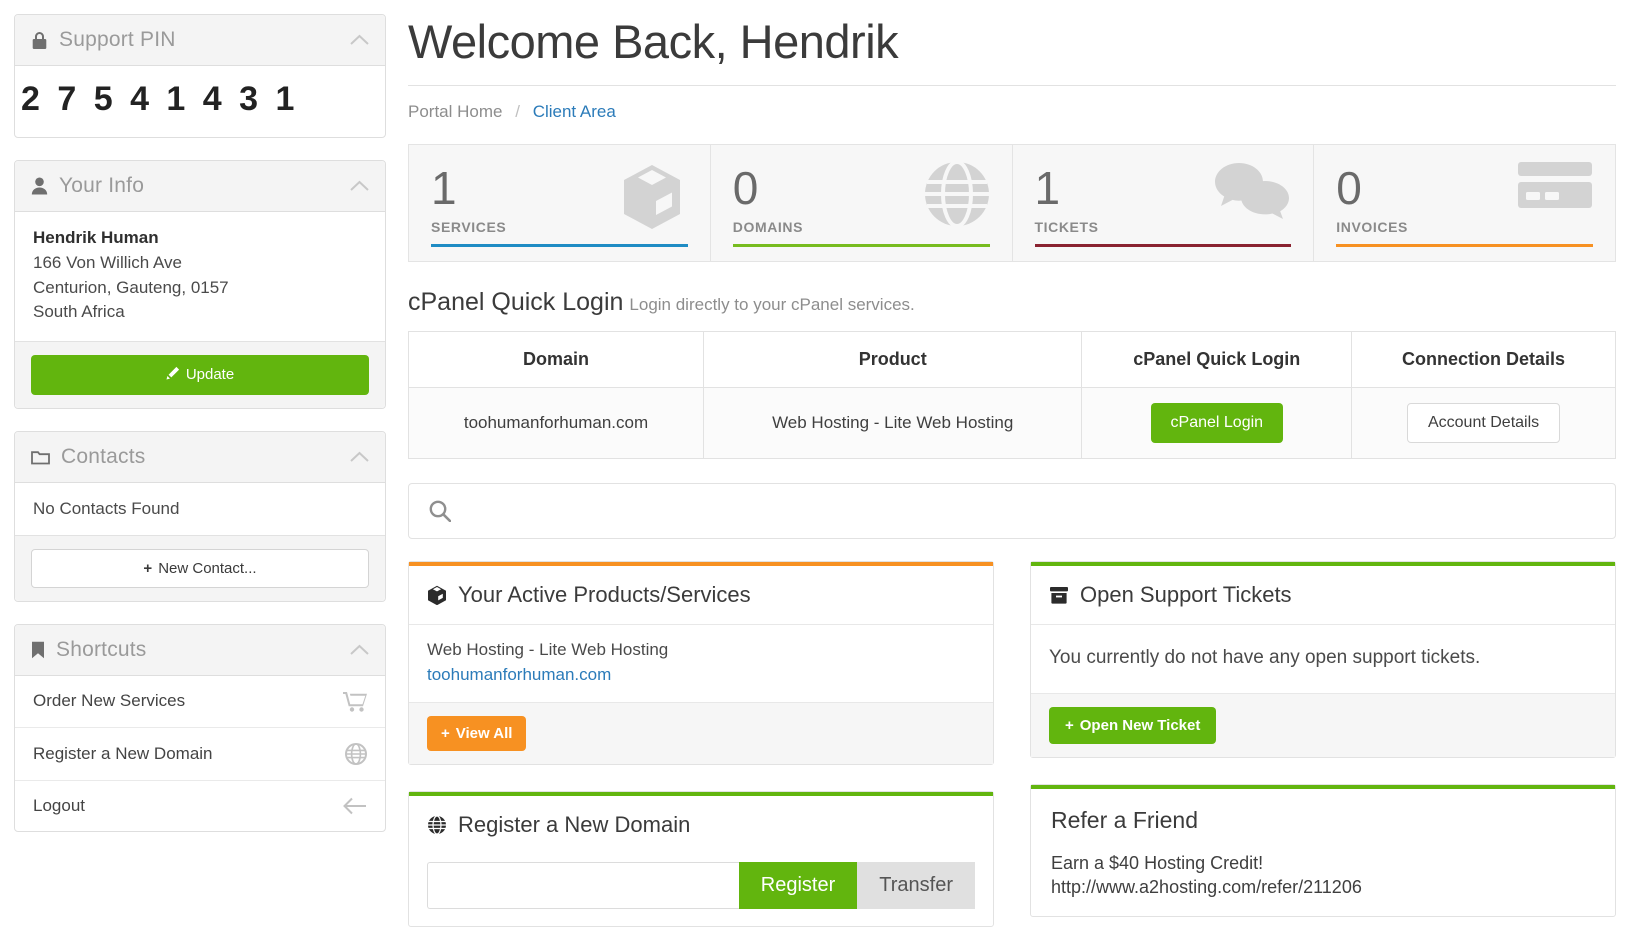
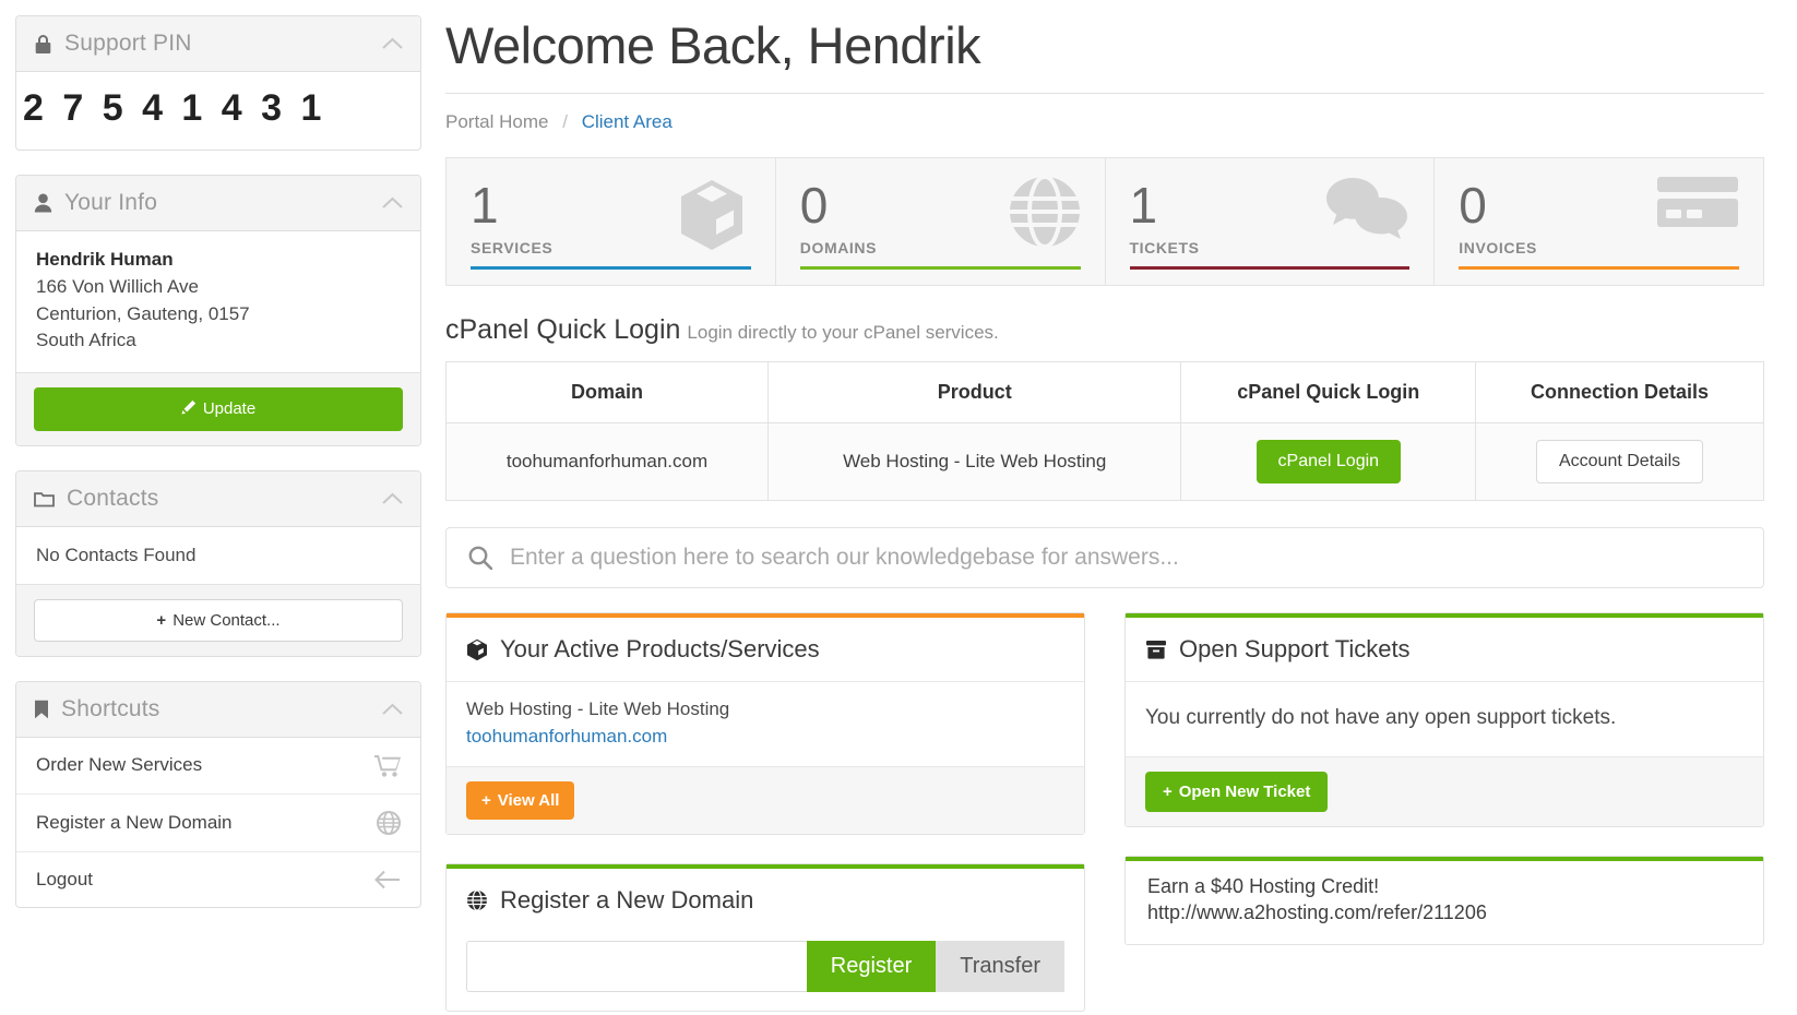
  Support PIN
  2 7 5 4 1 4 3 1
  Your Info
  Hendrik Human
  166 Von Willich Ave
  Centurion, Gauteng, 0157
  South Africa
  Update
  Contacts
  No Contacts Found
  +
  New Contact...
  Shortcuts
  Order New Services
  Register a New Domain
  Logout
  Welcome Back, Hendrik
  Portal Home / Client Area
  1
  SERVICES
  0
  DOMAINS
  1
  TICKETS
  0
  INVOICES
  cPanel Quick Login Login directly to your cPanel services.
  Domain	Product	cPanel Quick Login	Connection Details
  toohumanforhuman.com	Web Hosting - Lite Web Hosting	cPanel Login	Account Details
+ Enter a question here to search our knowledgebase for answers...
  Your Active Products/Services
  Web Hosting - Lite Web Hosting
  toohumanforhuman.com
  +
  View All
  Register a New Domain
  Register
  Transfer
  Open Support Tickets
  You currently do not have any open support tickets.
  +
  Open New Ticket
- Refer a Friend
  Earn a $40 Hosting Credit!
  http://www.a2hosting.com/refer/211206
